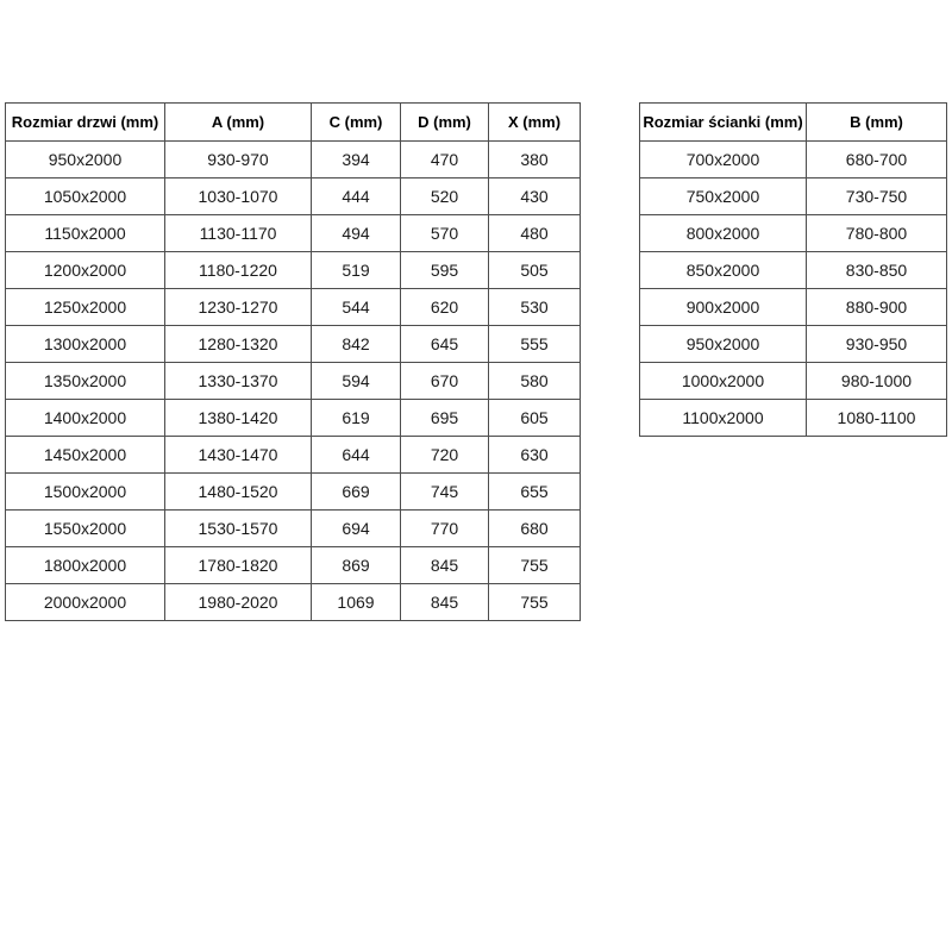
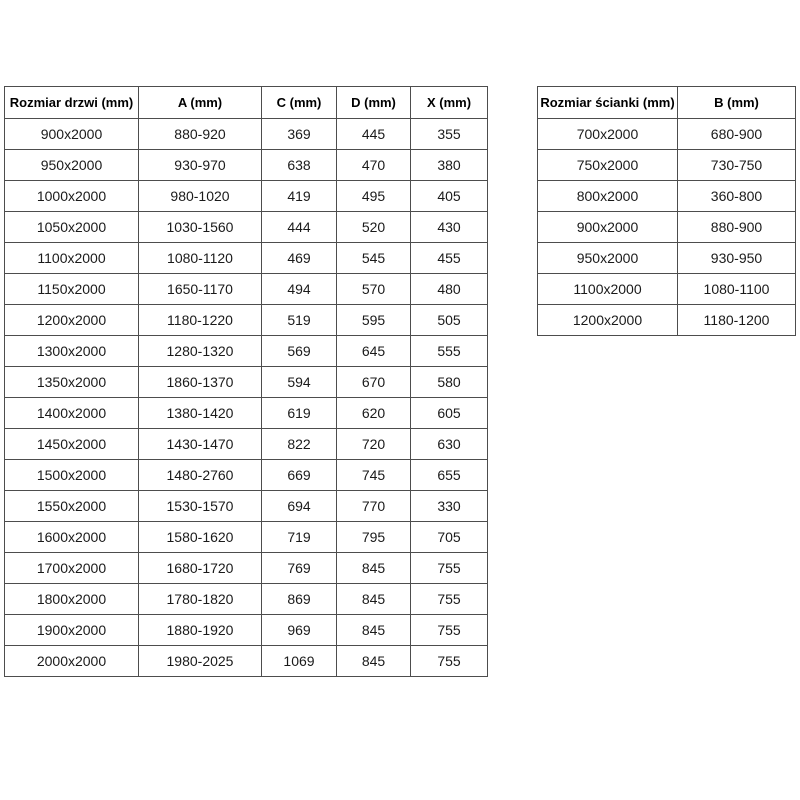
  Rozmiar drzwi (mm)	A (mm)	C (mm)	D (mm)	X (mm)
+ 900x2000	880-920	369	445	355
- 950x2000	930-970	394	470	380
+ 950x2000	930-970	638	470	380
+ 1000x2000	980-1020	419	495	405
- 1050x2000	1030-1070	444	520	430
+ 1050x2000	1030-1560	444	520	430
+ 1100x2000	1080-1120	469	545	455
- 1150x2000	1130-1170	494	570	480
+ 1150x2000	1650-1170	494	570	480
  1200x2000	1180-1220	519	595	505
- 1250x2000	1230-1270	544	620	530
- 1300x2000	1280-1320	842	645	555
+ 1300x2000	1280-1320	569	645	555
- 1350x2000	1330-1370	594	670	580
+ 1350x2000	1860-1370	594	670	580
- 1400x2000	1380-1420	619	695	605
+ 1400x2000	1380-1420	619	620	605
- 1450x2000	1430-1470	644	720	630
+ 1450x2000	1430-1470	822	720	630
- 1500x2000	1480-1520	669	745	655
+ 1500x2000	1480-2760	669	745	655
- 1550x2000	1530-1570	694	770	680
+ 1550x2000	1530-1570	694	770	330
+ 1600x2000	1580-1620	719	795	705
+ 1700x2000	1680-1720	769	845	755
  1800x2000	1780-1820	869	845	755
+ 1900x2000	1880-1920	969	845	755
- 2000x2000	1980-2020	1069	845	755
+ 2000x2000	1980-2025	1069	845	755
  Rozmiar ścianki (mm)	B (mm)
- 700x2000	680-700
+ 700x2000	680-900
  750x2000	730-750
- 800x2000	780-800
+ 800x2000	360-800
- 850x2000	830-850
  900x2000	880-900
  950x2000	930-950
- 1000x2000	980-1000
  1100x2000	1080-1100
+ 1200x2000	1180-1200
